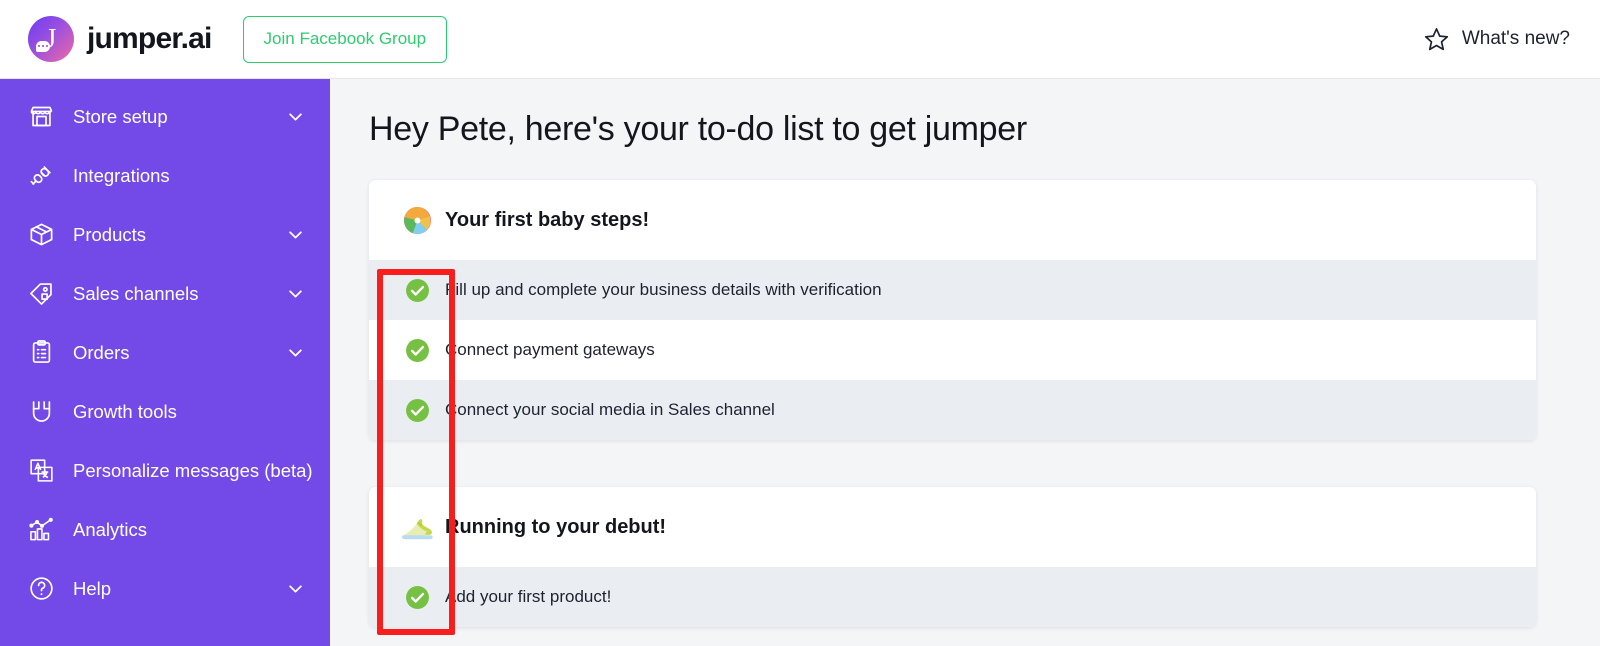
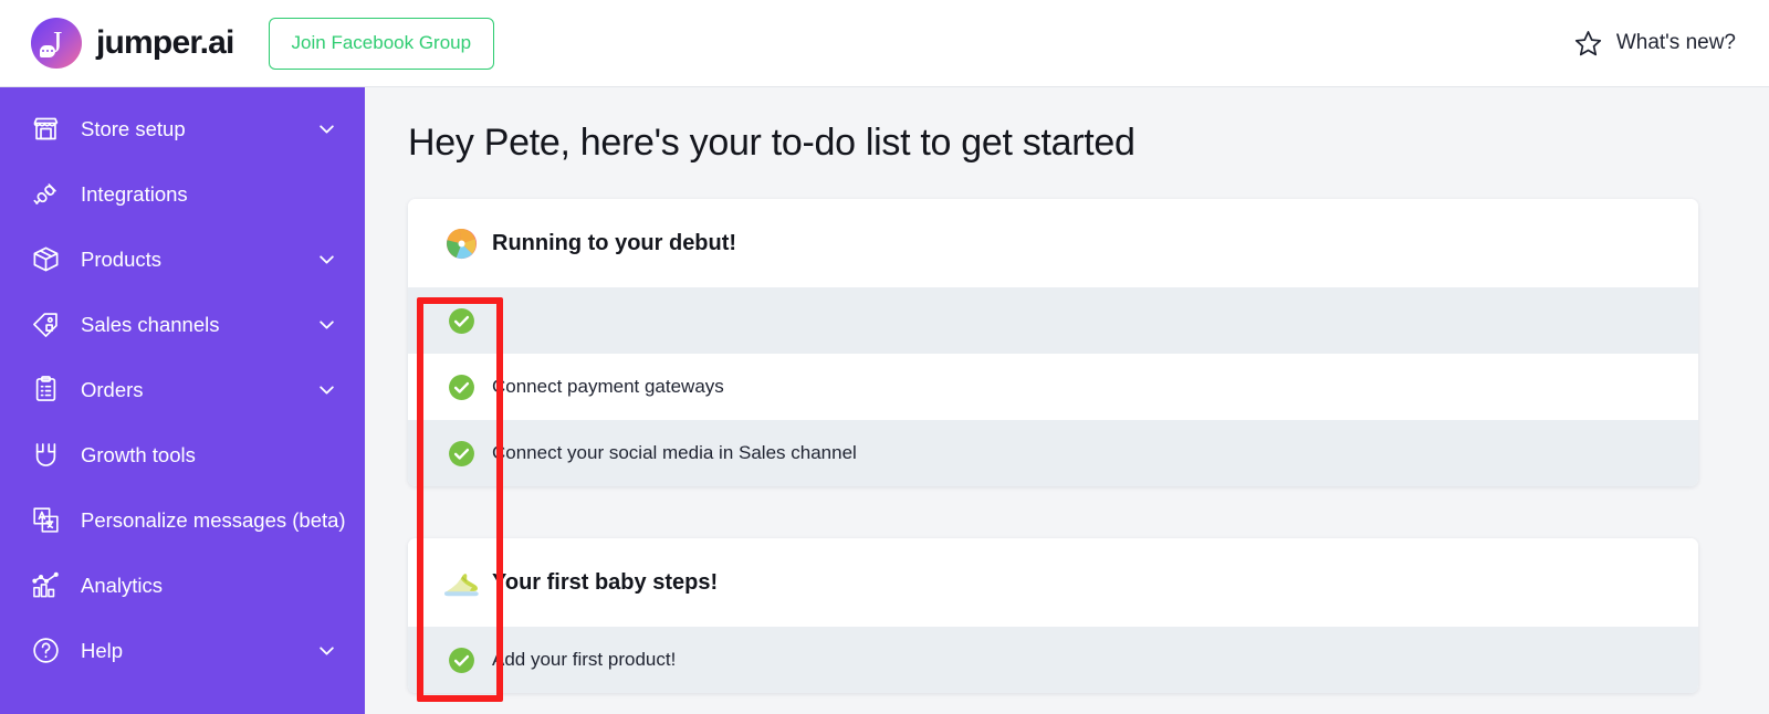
  J
  jumper.ai
  Join Facebook Group
  What's new?
  Store setup
  Integrations
  Products
  Sales channels
  Orders
  Growth tools
  Personalize messages (beta)
  Analytics
  Help
- Hey Pete, here's your to-do list to get jumper
+ Hey Pete, here's your to-do list to get started
- Your first baby steps!
+ Running to your debut!
- Fill up and complete your business details with verification
  Connect payment gateways
  Connect your social media in Sales channel
- Running to your debut!
+ Your first baby steps!
  Add your first product!
